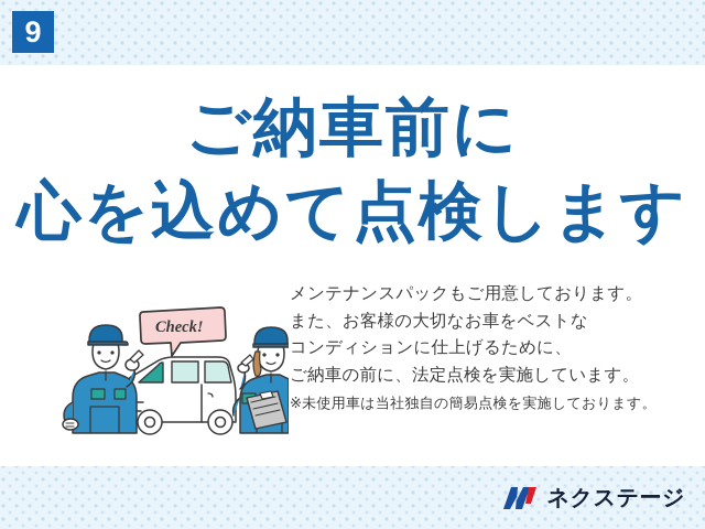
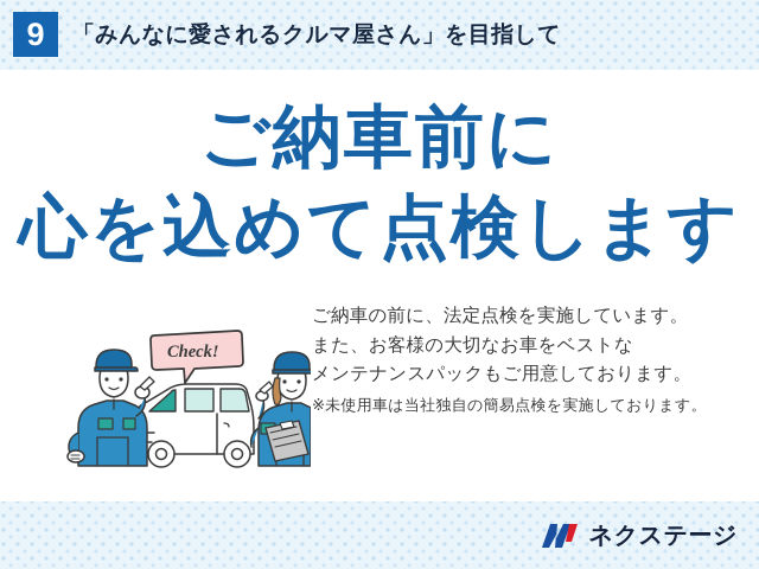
  9
+ 「みんなに愛されるクルマ屋さん」を目指して
  ご納車前に
  心を込めて点検します
  Check!
- メンテナンスパックもご用意しております。
+ ご納車の前に、法定点検を実施しています。
  また、お客様の大切なお車をベストな
- コンディションに仕上げるために、
- ご納車の前に、法定点検を実施しています。
+ メンテナンスパックもご用意しております。
  ※未使用車は当社独自の簡易点検を実施しております。
  ネクステージ
